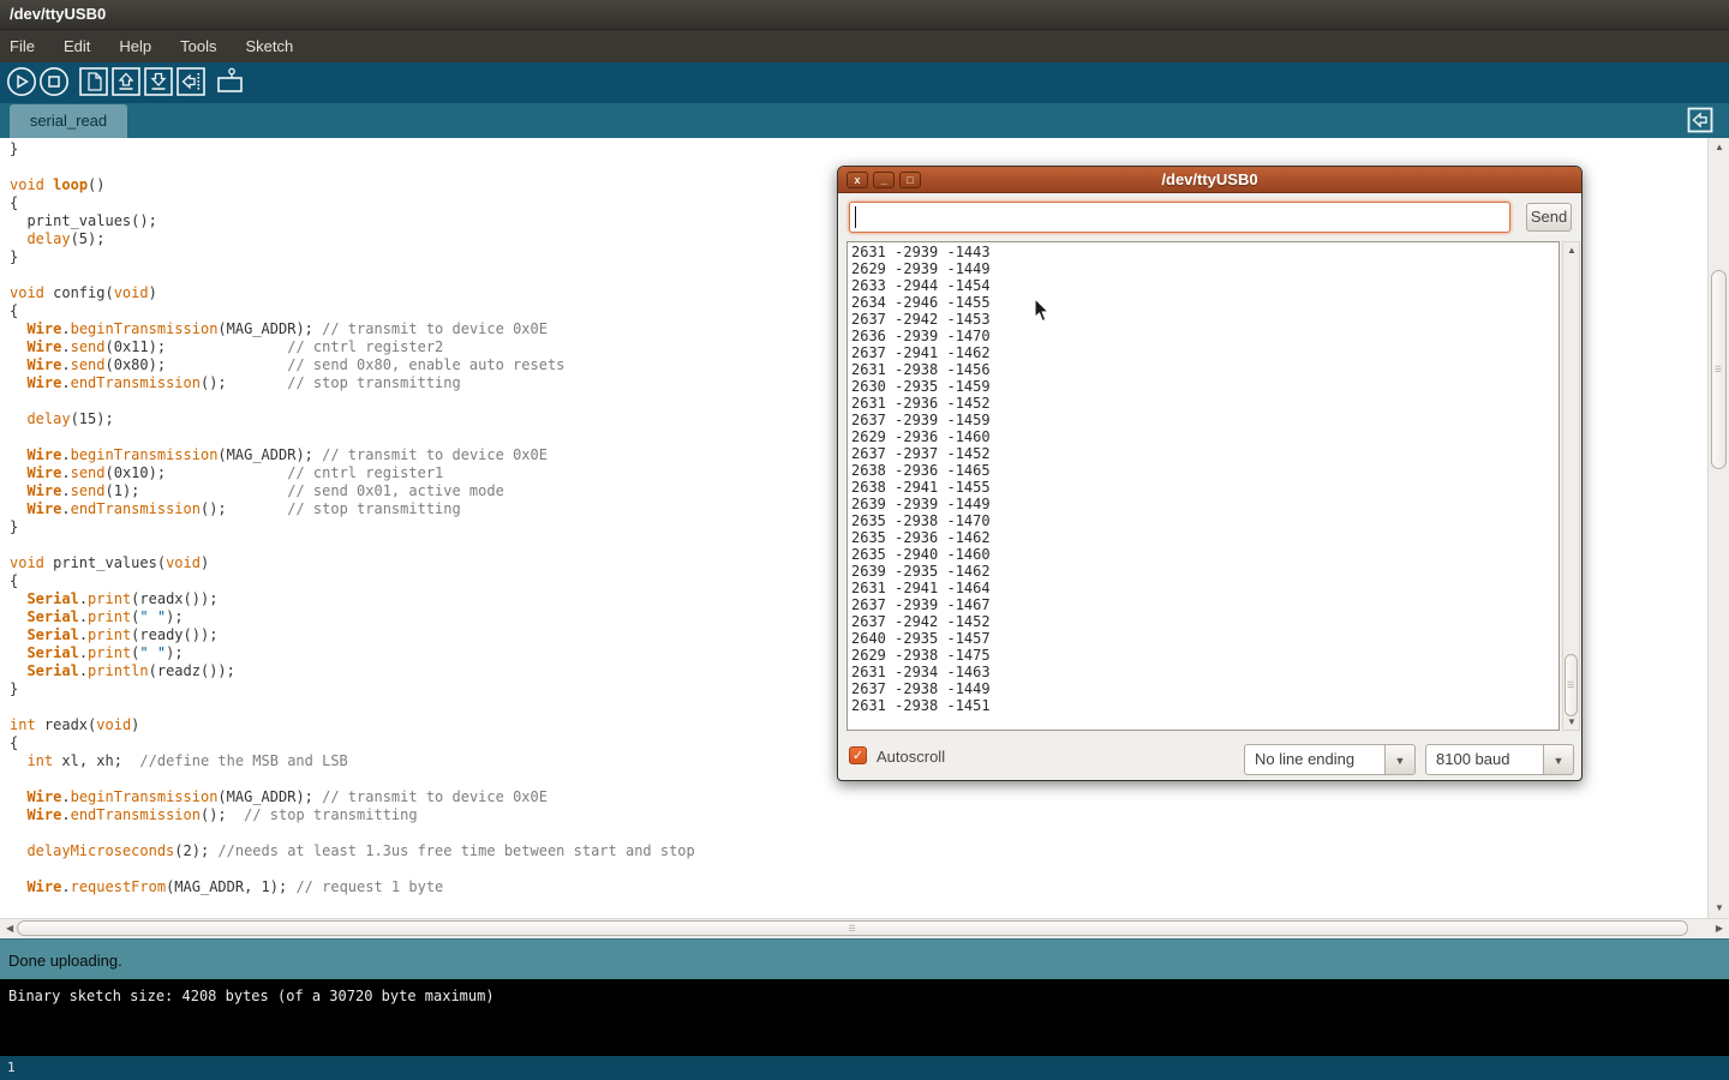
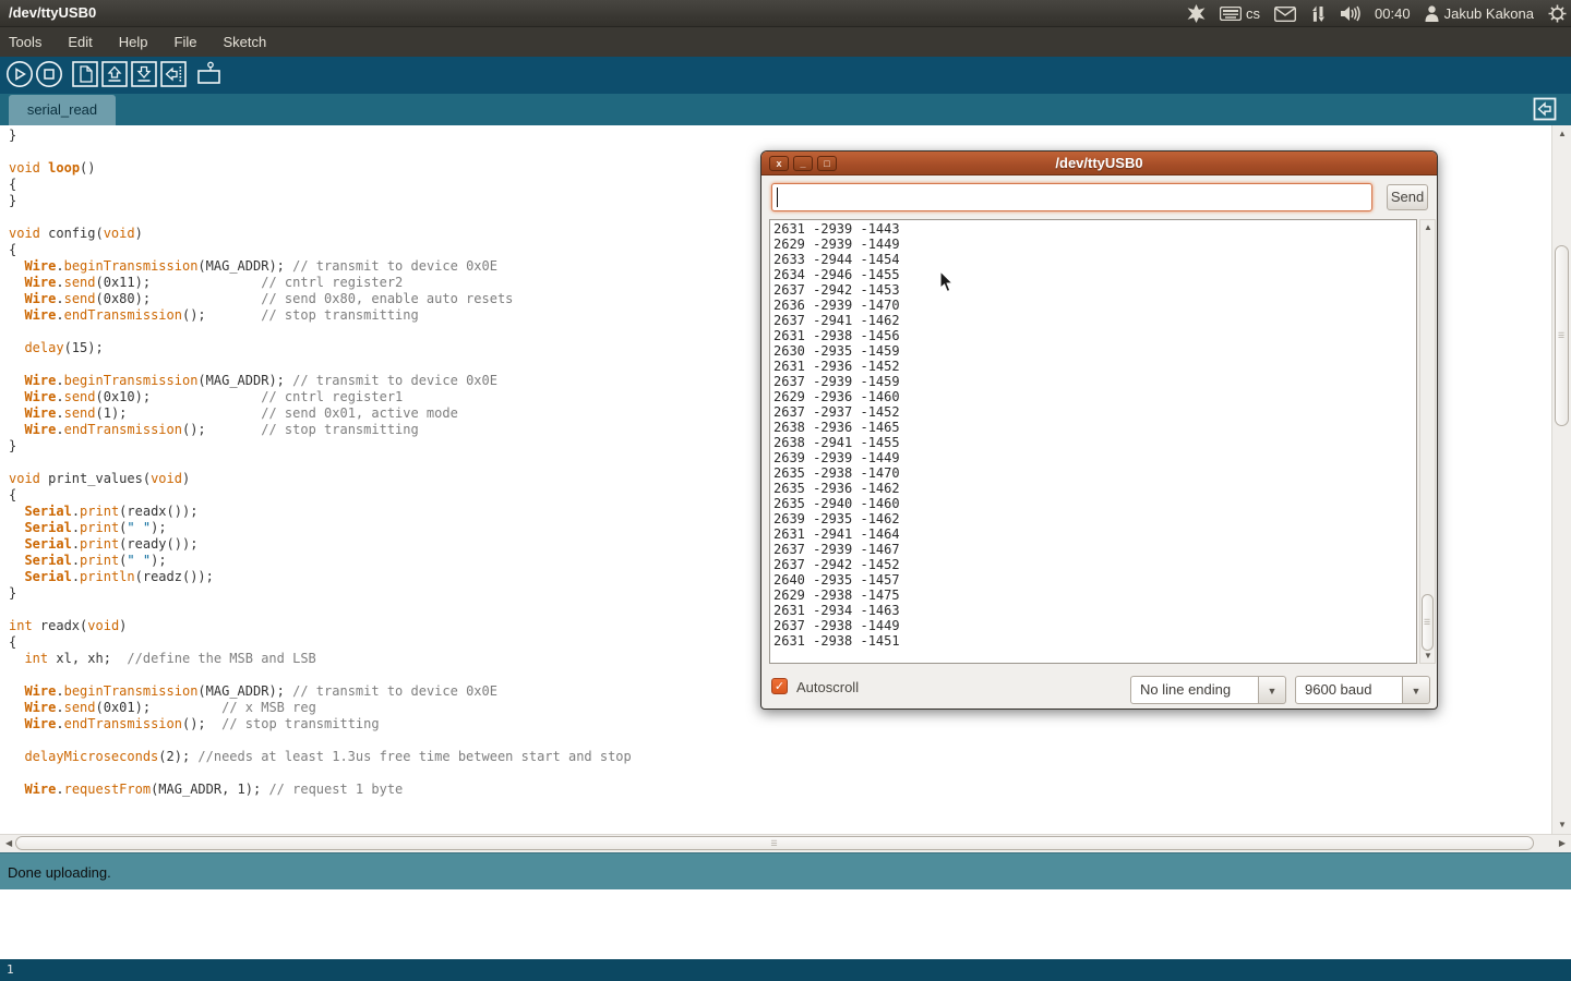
  /dev/ttyUSB0
+ cs
+ 00:40
+ Jakub Kakona
- File
+ Tools
  Edit
  Help
- Tools
+ File
  Sketch
  serial_read
  }
  void loop()
  {
- print_values();
- delay(5);
  }
  void config(void)
  {
  Wire.beginTransmission(MAG_ADDR); // transmit to device 0x0E
  Wire.send(0x11); // cntrl register2
  Wire.send(0x80); // send 0x80, enable auto resets
  Wire.endTransmission(); // stop transmitting
  delay(15);
  Wire.beginTransmission(MAG_ADDR); // transmit to device 0x0E
  Wire.send(0x10); // cntrl register1
  Wire.send(1); // send 0x01, active mode
  Wire.endTransmission(); // stop transmitting
  }
  void print_values(void)
  {
  Serial.print(readx());
  Serial.print(" ");
  Serial.print(ready());
  Serial.print(" ");
  Serial.println(readz());
  }
  int readx(void)
  {
  int xl, xh; //define the MSB and LSB
  Wire.beginTransmission(MAG_ADDR); // transmit to device 0x0E
+ Wire.send(0x01); // x MSB reg
  Wire.endTransmission(); // stop transmitting
  delayMicroseconds(2); //needs at least 1.3us free time between start and stop
  Wire.requestFrom(MAG_ADDR, 1); // request 1 byte
  ▲
  ▼
  ◀
  ▶
  Done uploading.
- Binary sketch size: 4208 bytes (of a 30720 byte maximum)
  1
  x
  _
  □
  /dev/ttyUSB0
  Send
  2631 -2939 -1443
  2629 -2939 -1449
  2633 -2944 -1454
  2634 -2946 -1455
  2637 -2942 -1453
  2636 -2939 -1470
  2637 -2941 -1462
  2631 -2938 -1456
  2630 -2935 -1459
  2631 -2936 -1452
  2637 -2939 -1459
  2629 -2936 -1460
  2637 -2937 -1452
  2638 -2936 -1465
  2638 -2941 -1455
  2639 -2939 -1449
  2635 -2938 -1470
  2635 -2936 -1462
  2635 -2940 -1460
  2639 -2935 -1462
  2631 -2941 -1464
  2637 -2939 -1467
  2637 -2942 -1452
  2640 -2935 -1457
  2629 -2938 -1475
  2631 -2934 -1463
  2637 -2938 -1449
  2631 -2938 -1451
  ▲
  ▼
  ✓
  Autoscroll
  No line ending
  ▼
- 8100 baud
+ 9600 baud
  ▼
